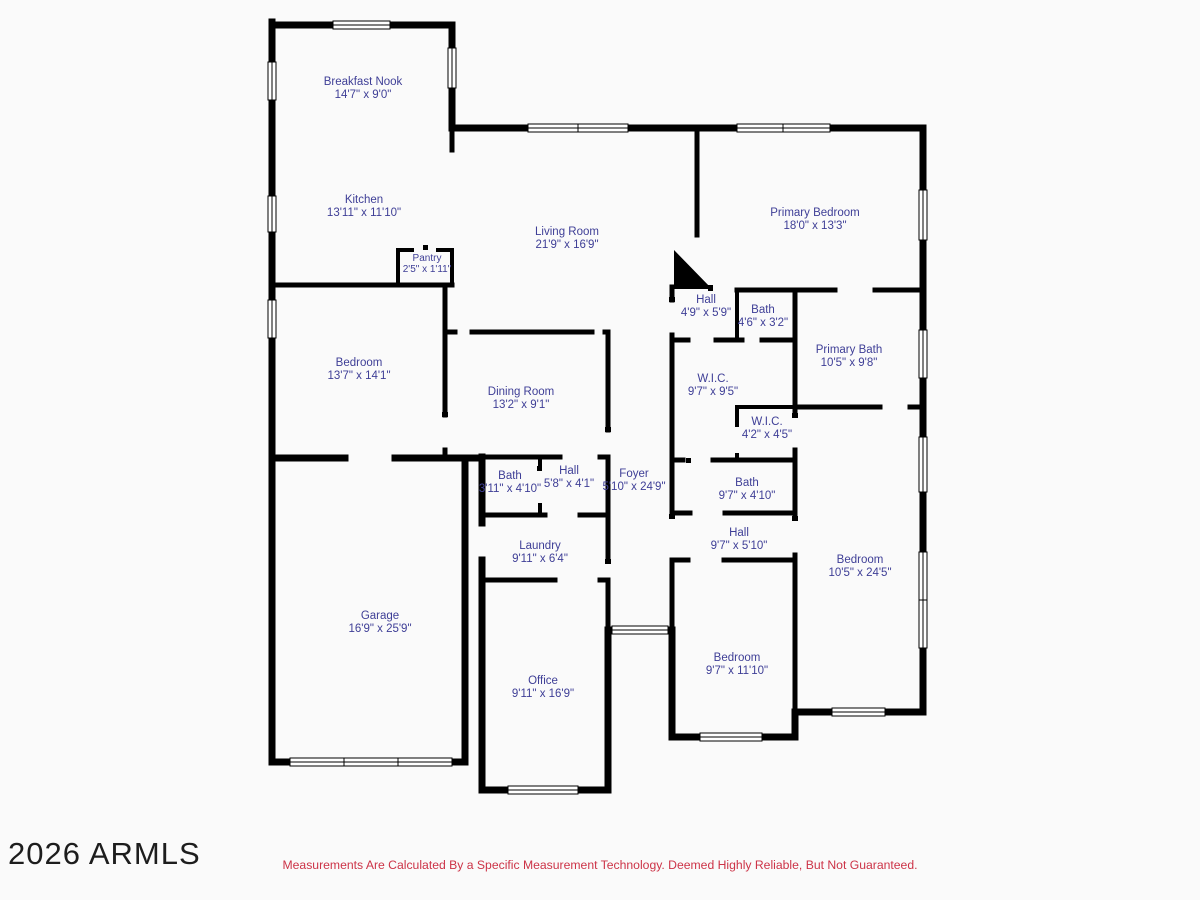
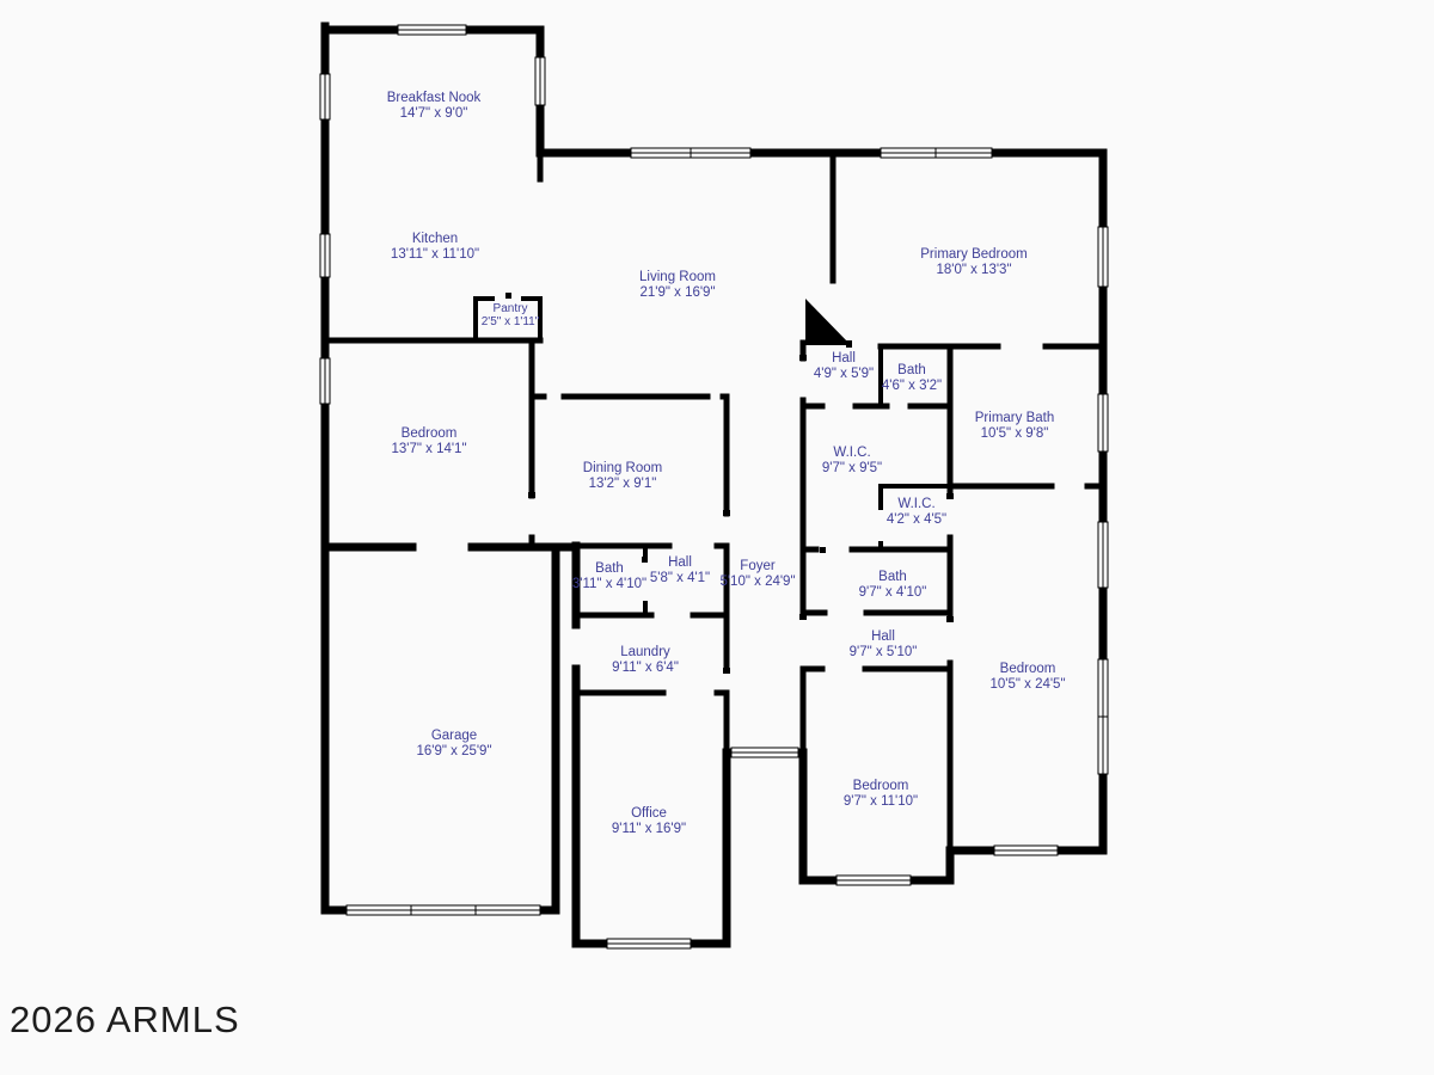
  Breakfast Nook
  14'7" x 9'0"
  Kitchen
  13'11" x 11'10"
  Pantry
  2'5" x 1'11"
  Living Room
  21'9" x 16'9"
  Primary Bedroom
  18'0" x 13'3"
  Hall
  4'9" x 5'9"
  Bath
  4'6" x 3'2"
  Primary Bath
  10'5" x 9'8"
  Bedroom
  13'7" x 14'1"
  Dining Room
  13'2" x 9'1"
  W.I.C.
  9'7" x 9'5"
  W.I.C.
  4'2" x 4'5"
  Bath
  3'11" x 4'10"
  Hall
  5'8" x 4'1"
  Foyer
  5'10" x 24'9"
  Bath
  9'7" x 4'10"
  Hall
  9'7" x 5'10"
  Bedroom
  10'5" x 24'5"
  Laundry
  9'11" x 6'4"
  Garage
  16'9" x 25'9"
  Office
  9'11" x 16'9"
  Bedroom
  9'7" x 11'10"
  2026 ARMLS
- Measurements Are Calculated By a Specific Measurement Technology. Deemed Highly Reliable, But Not Guaranteed.
